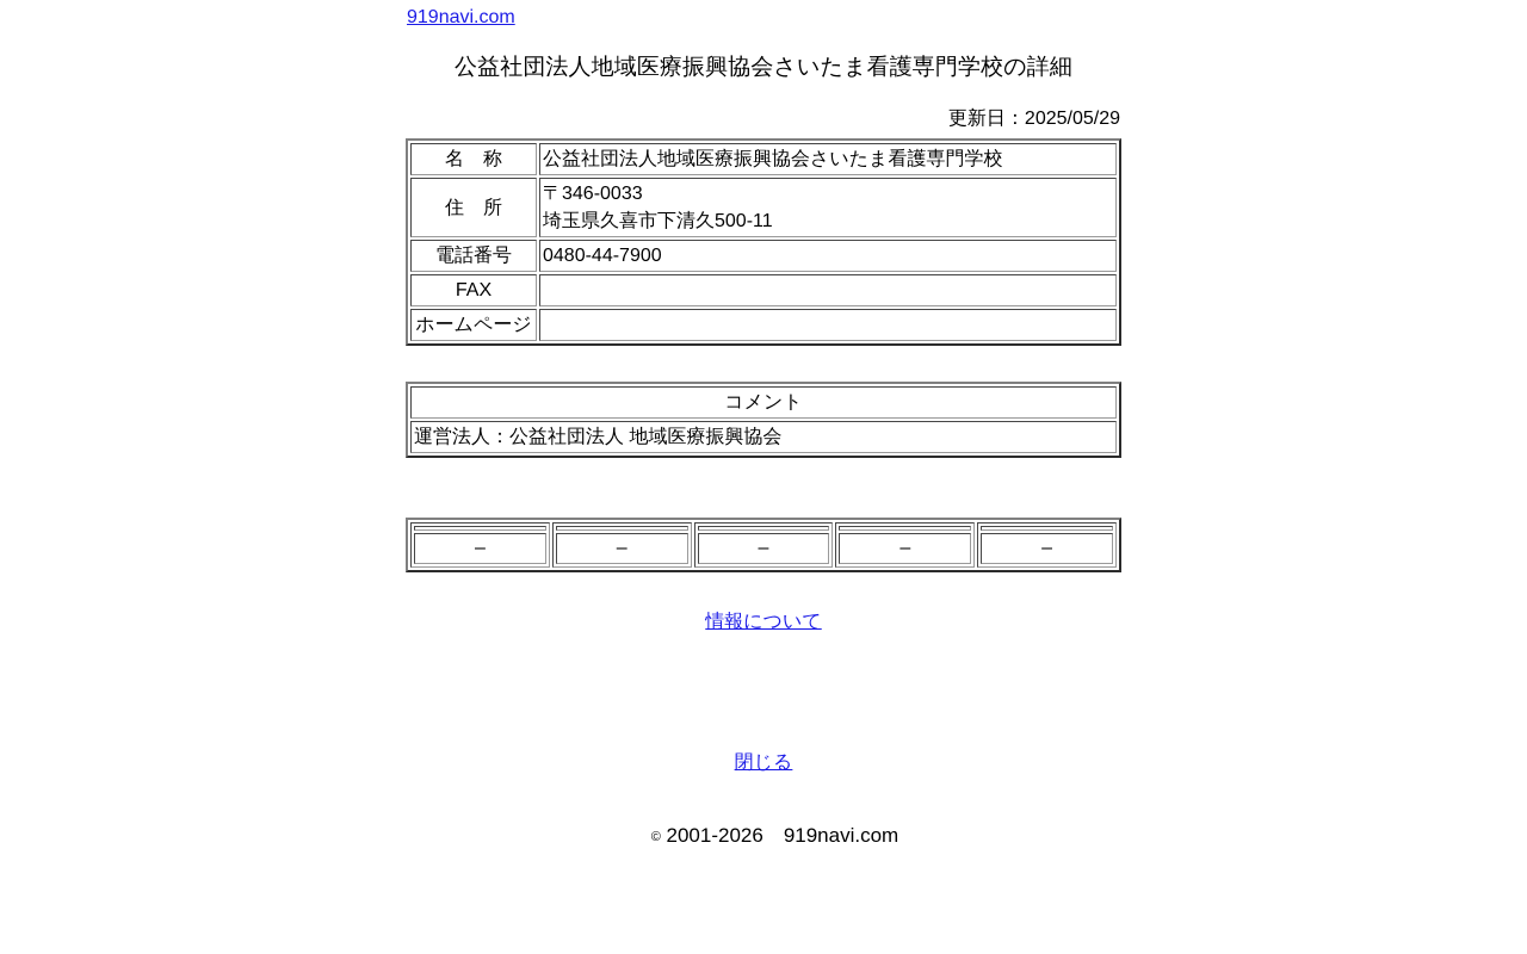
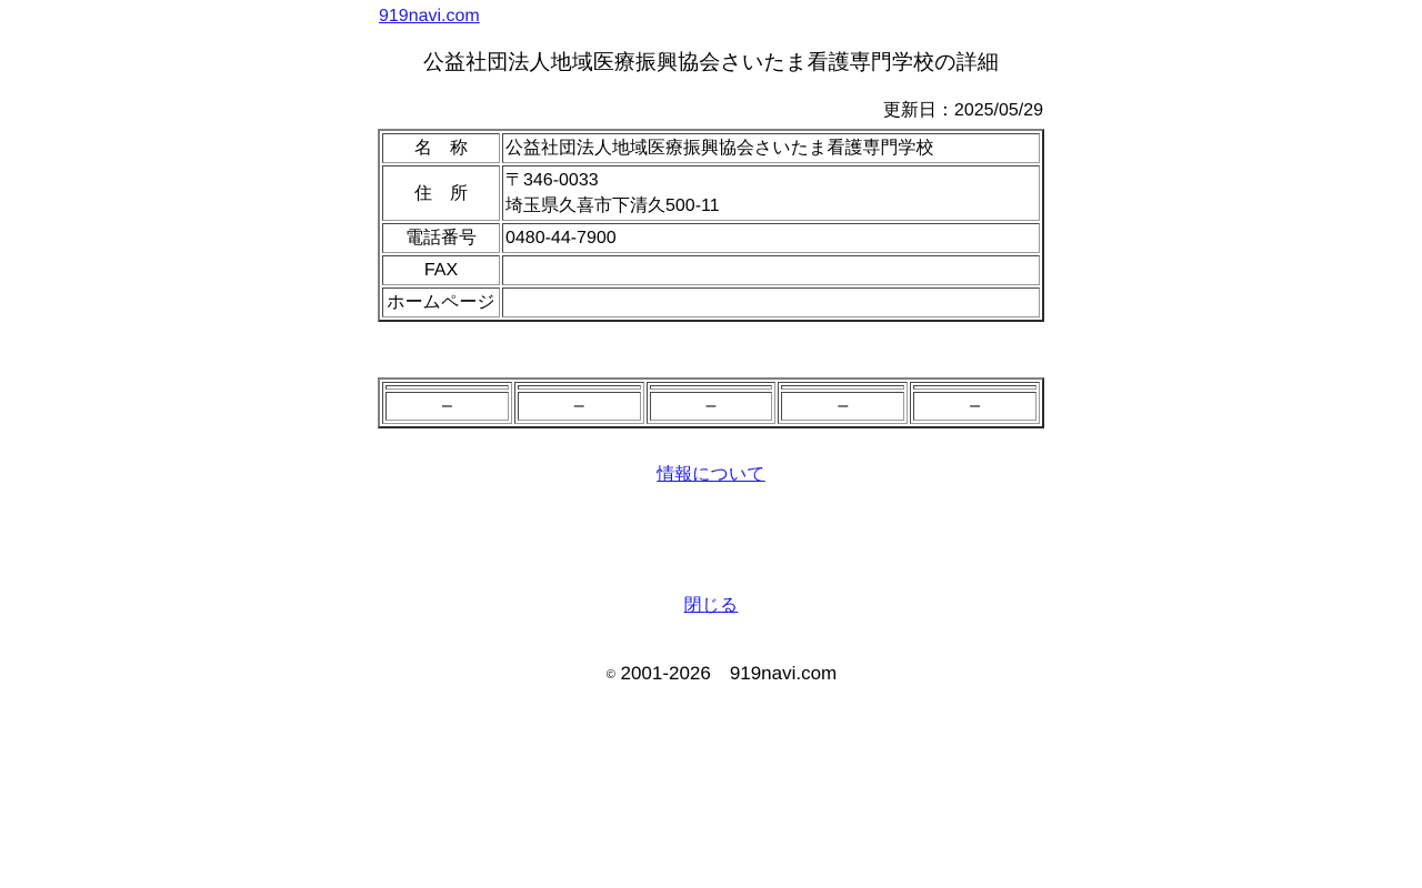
  919navi.com
  公益社団法人地域医療振興協会さいたま看護専門学校の詳細
  更新日：2025/05/29
  名 称	公益社団法人地域医療振興協会さいたま看護専門学校
  住 所	〒346-0033 埼玉県久喜市下清久500-11
  電話番号	0480-44-7900
  FAX
  ホームページ
- コメント
- 運営法人：公益社団法人 地域医療振興協会
  –
  –
  –
  –
  –
  情報について
  閉じる
  © 2001-2026 919navi.com
